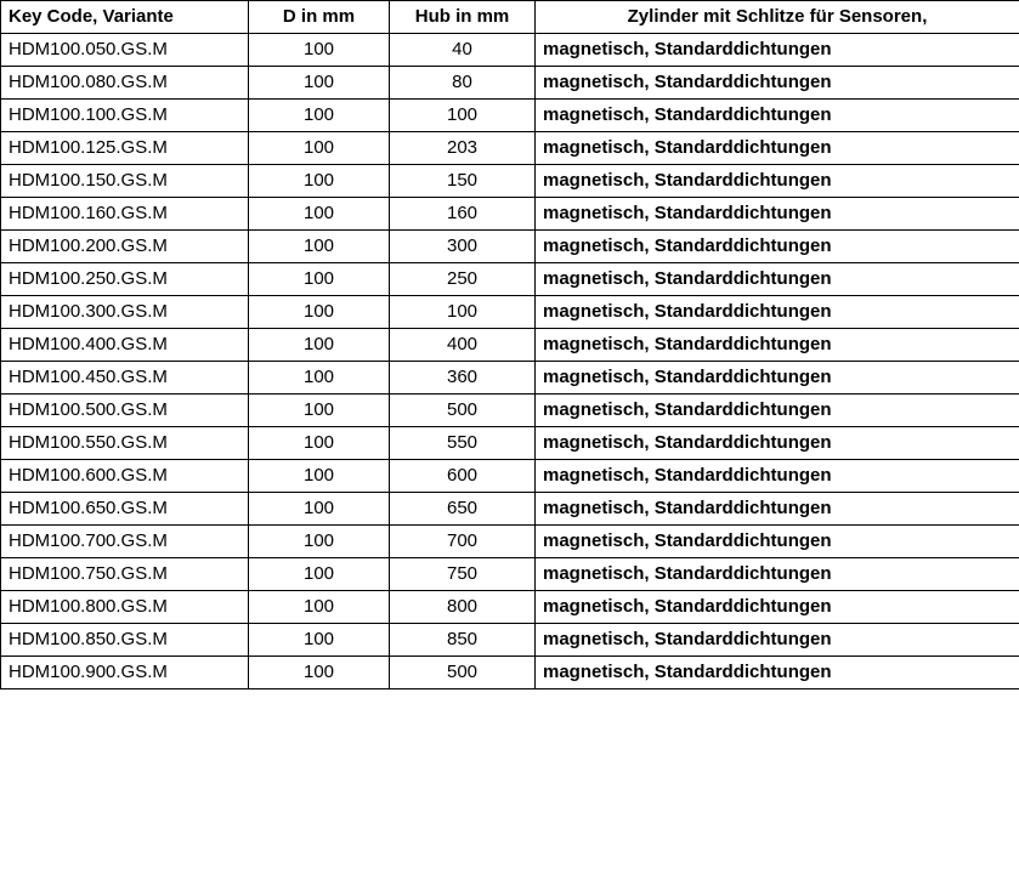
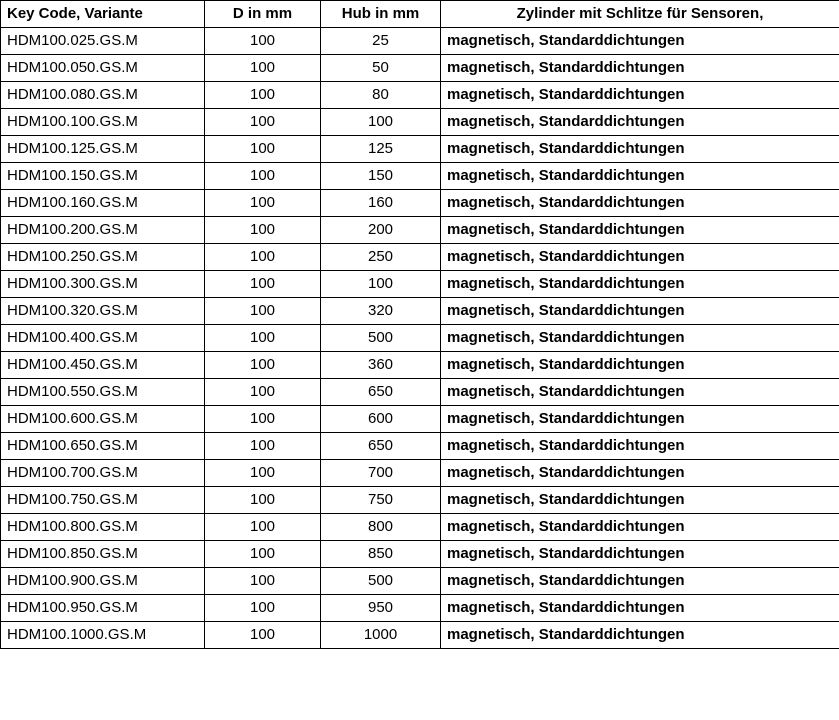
  Key Code, Variante	D in mm	Hub in mm	Zylinder mit Schlitze für Sensoren,
+ HDM100.025.GS.M	100	25	magnetisch, Standarddichtungen
- HDM100.050.GS.M	100	40	magnetisch, Standarddichtungen
+ HDM100.050.GS.M	100	50	magnetisch, Standarddichtungen
  HDM100.080.GS.M	100	80	magnetisch, Standarddichtungen
  HDM100.100.GS.M	100	100	magnetisch, Standarddichtungen
- HDM100.125.GS.M	100	203	magnetisch, Standarddichtungen
+ HDM100.125.GS.M	100	125	magnetisch, Standarddichtungen
  HDM100.150.GS.M	100	150	magnetisch, Standarddichtungen
  HDM100.160.GS.M	100	160	magnetisch, Standarddichtungen
- HDM100.200.GS.M	100	300	magnetisch, Standarddichtungen
+ HDM100.200.GS.M	100	200	magnetisch, Standarddichtungen
  HDM100.250.GS.M	100	250	magnetisch, Standarddichtungen
  HDM100.300.GS.M	100	100	magnetisch, Standarddichtungen
+ HDM100.320.GS.M	100	320	magnetisch, Standarddichtungen
- HDM100.400.GS.M	100	400	magnetisch, Standarddichtungen
+ HDM100.400.GS.M	100	500	magnetisch, Standarddichtungen
  HDM100.450.GS.M	100	360	magnetisch, Standarddichtungen
- HDM100.500.GS.M	100	500	magnetisch, Standarddichtungen
- HDM100.550.GS.M	100	550	magnetisch, Standarddichtungen
+ HDM100.550.GS.M	100	650	magnetisch, Standarddichtungen
  HDM100.600.GS.M	100	600	magnetisch, Standarddichtungen
  HDM100.650.GS.M	100	650	magnetisch, Standarddichtungen
  HDM100.700.GS.M	100	700	magnetisch, Standarddichtungen
  HDM100.750.GS.M	100	750	magnetisch, Standarddichtungen
  HDM100.800.GS.M	100	800	magnetisch, Standarddichtungen
  HDM100.850.GS.M	100	850	magnetisch, Standarddichtungen
  HDM100.900.GS.M	100	500	magnetisch, Standarddichtungen
+ HDM100.950.GS.M	100	950	magnetisch, Standarddichtungen
+ HDM100.1000.GS.M	100	1000	magnetisch, Standarddichtungen
